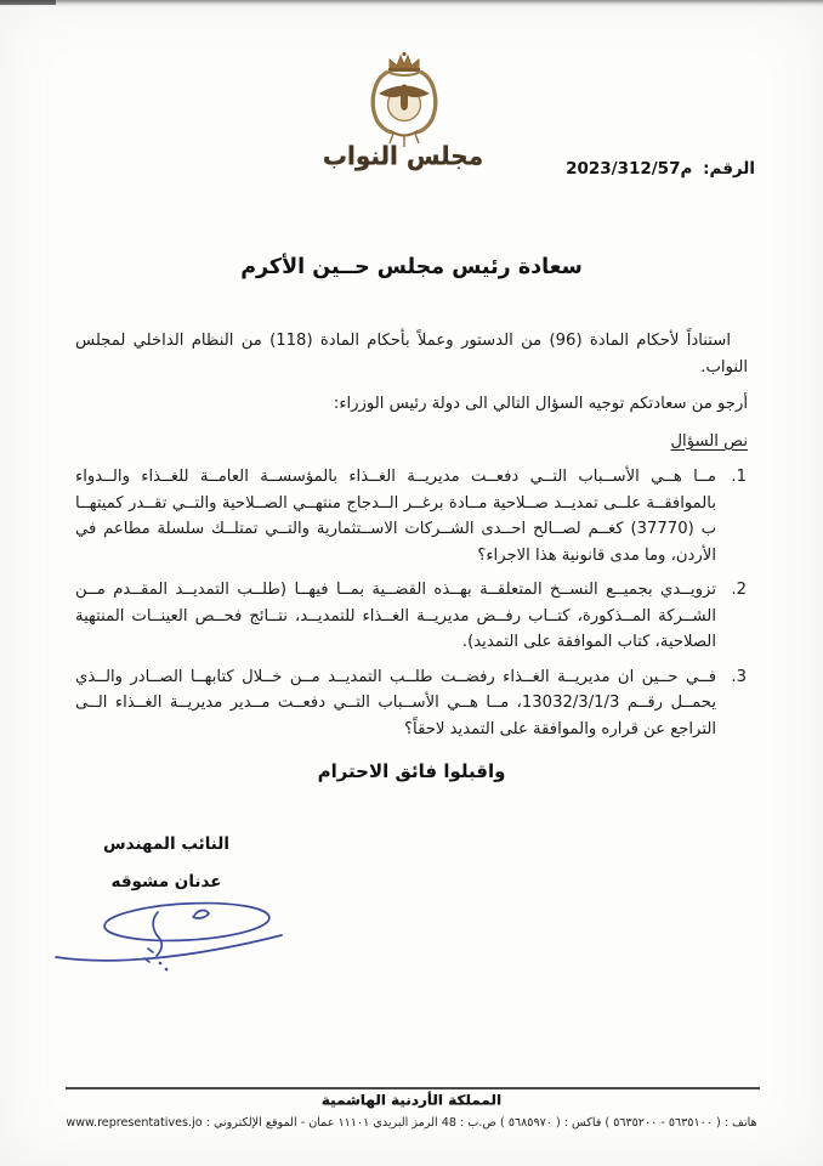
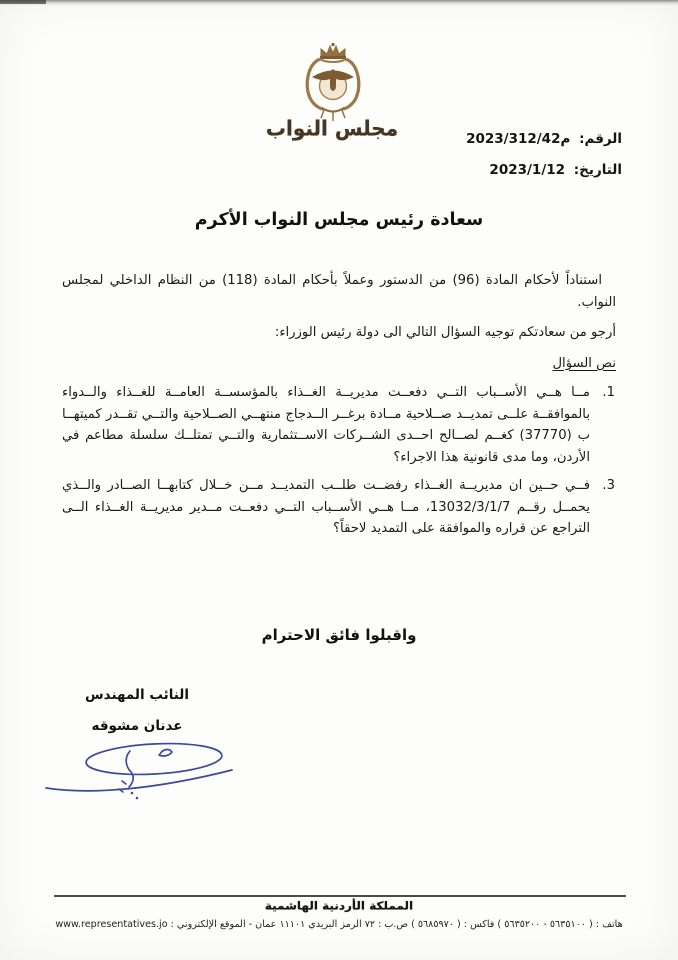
  مجلس النواب
- الرقم: م2023/312/57
+ الرقم: م2023/312/42
+ التاريخ: 2023/1/12
- سعادة رئيس مجلس حــين الأكرم
+ سعادة رئيس مجلس النواب الأكرم
  استناداً لأحكام المادة (96) من الدستور وعملاً بأحكام المادة (118) من النظام الداخلي لمجلس النواب.
  أرجو من سعادتكم توجيه السؤال التالي الى دولة رئيس الوزراء:
  نص السؤال
  1.
  مــا هــي الأســباب التــي دفعــت مديريــة الغــذاء بالمؤسســة العامــة للغــذاء والــدواء بالموافقــة علــى تمديــد صــلاحية مــادة برغــر الــدجاج منتهــي الصــلاحية والتــي تقــدر كميتهــا ب (37770) كغــم لصــالح احــدى الشــركات الاســتثمارية والتــي تمتلــك سلسلة مطاعم في الأردن، وما مدى قانونية هذا الاجراء؟
- 2.
- تزويــدي بجميــع النســخ المتعلقــة بهــذه القضــية بمــا فيهــا (طلــب التمديــد المقــدم مــن الشــركة المــذكورة، كتــاب رفــض مديريــة الغــذاء للتمديــد، نتــائج فحــص العينــات المنتهية الصلاحية، كتاب الموافقة على التمديد).
  3.
- فــي حــين ان مديريــة الغــذاء رفضــت طلــب التمديــد مــن خــلال كتابهــا الصــادر والــذي يحمــل رقــم 13032/3/1/3، مــا هــي الأســباب التــي دفعــت مــدير مديريــة الغــذاء الــى التراجع عن قراره والموافقة على التمديد لاحقاً؟
+ فــي حــين ان مديريــة الغــذاء رفضــت طلــب التمديــد مــن خــلال كتابهــا الصــادر والــذي يحمــل رقــم 13032/3/1/7، مــا هــي الأســباب التــي دفعــت مــدير مديريــة الغــذاء الــى التراجع عن قراره والموافقة على التمديد لاحقاً؟
  واقبلوا فائق الاحترام
  النائب المهندس
  عدنان مشوقه
  المملكة الأردنية الهاشمية
- هاتف : ( ٥٦٣٥١٠٠ - ٥٦٣٥٢٠٠ ) فاكس : ( ٥٦٨٥٩٧٠ ) ص.ب : 48 الرمز البريدي ١١١٠١ عمان - الموقع الإلكتروني : www.representatives.jo
+ هاتف : ( ٥٦٣٥١٠٠ - ٥٦٣٥٢٠٠ ) فاكس : ( ٥٦٨٥٩٧٠ ) ص.ب : ٧٢ الرمز البريدي ١١١٠١ عمان - الموقع الإلكتروني : www.representatives.jo
